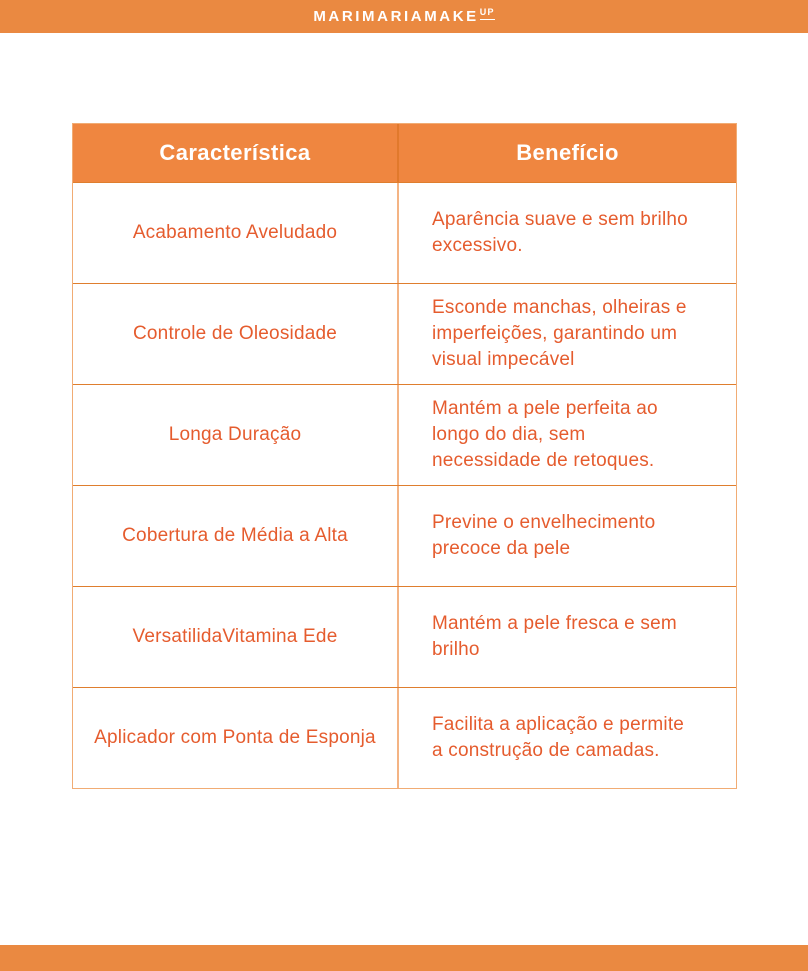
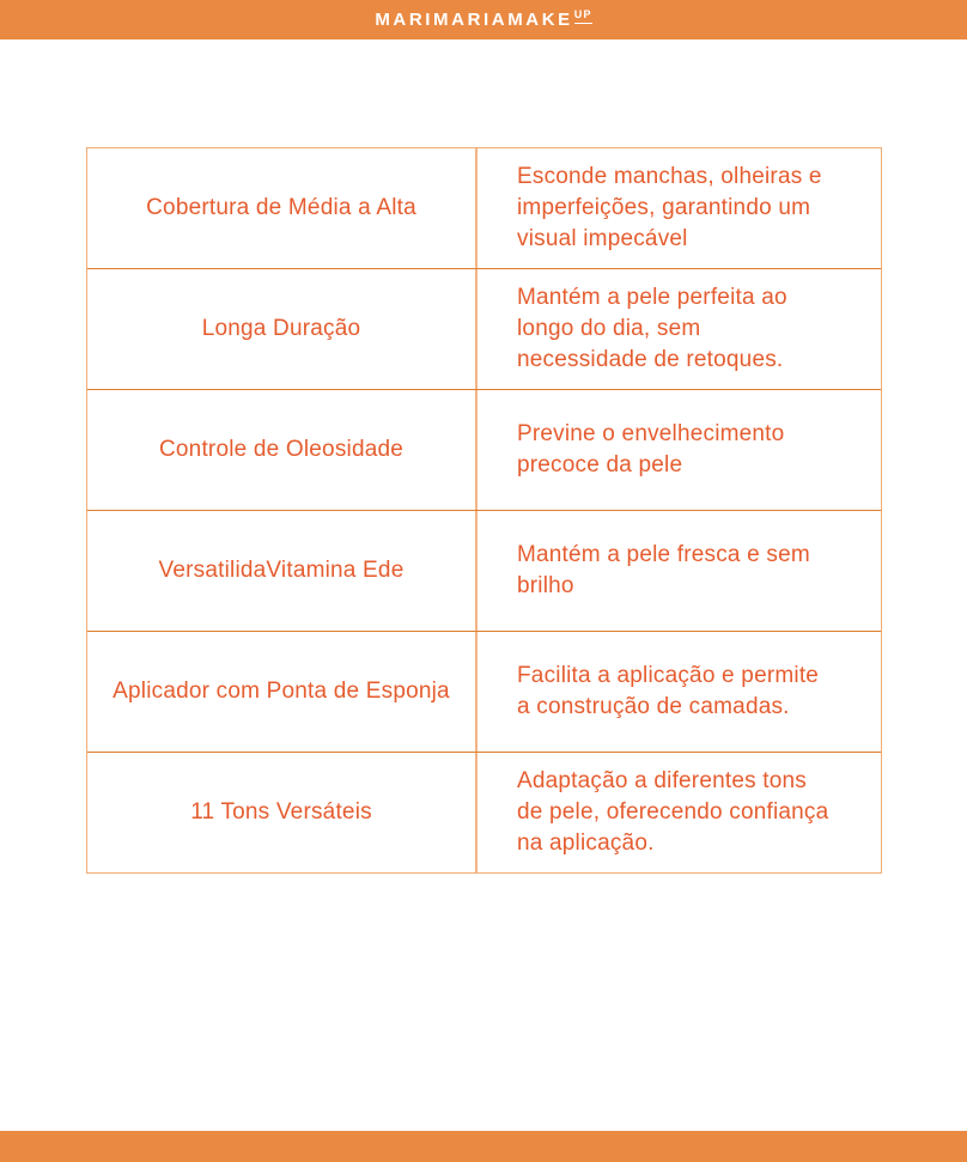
  MARIMARIAMAKE
  UP
- Característica
- Benefício
- Acabamento Aveludado
- Aparência suave e sem brilho excessivo.
- Controle de Oleosidade
+ Cobertura de Média a Alta
  Esconde manchas, olheiras e imperfeições, garantindo um visual impecável
  Longa Duração
  Mantém a pele perfeita ao longo do dia, sem necessidade de retoques.
- Cobertura de Média a Alta
+ Controle de Oleosidade
  Previne o envelhecimento precoce da pele
  VersatilidaVitamina Ede
  Mantém a pele fresca e sem brilho
  Aplicador com Ponta de Esponja
  Facilita a aplicação e permite a construção de camadas.
+ 11 Tons Versáteis
+ Adaptação a diferentes tons de pele, oferecendo confiança na aplicação.
